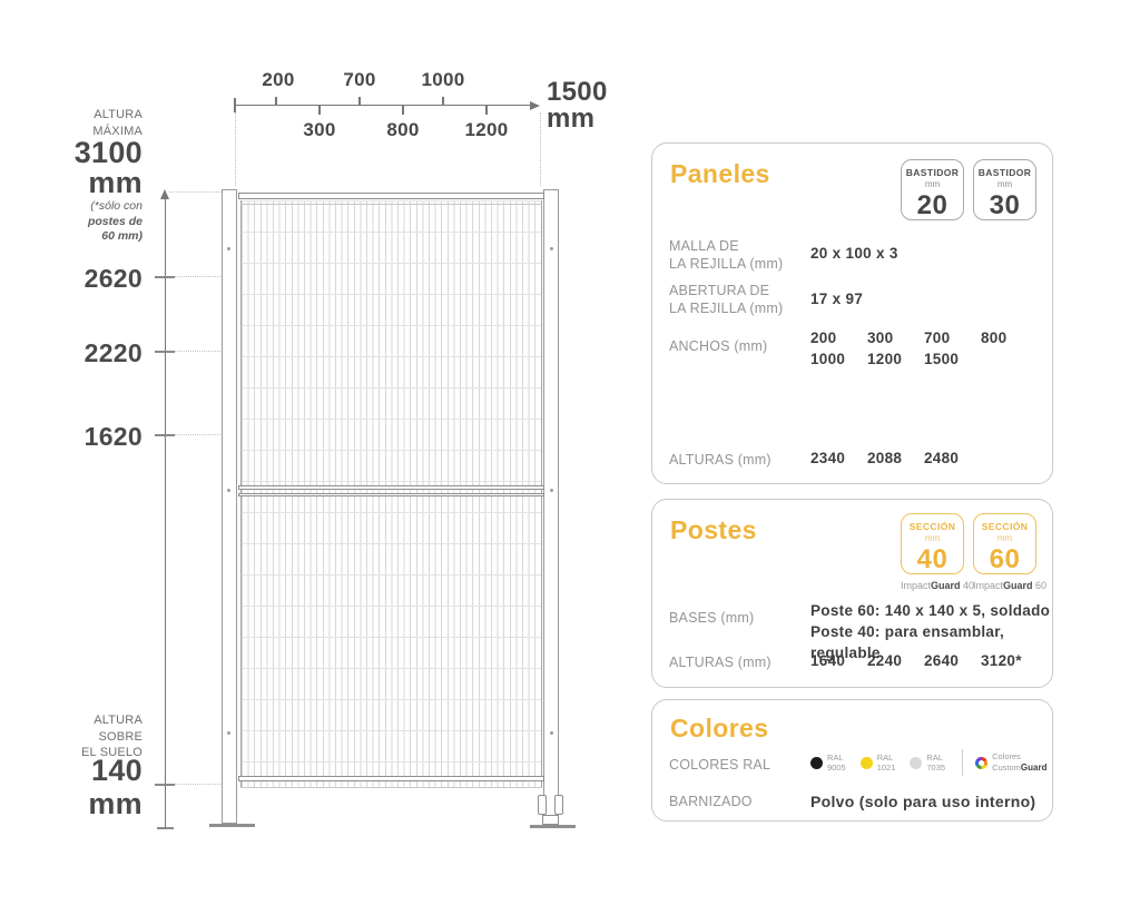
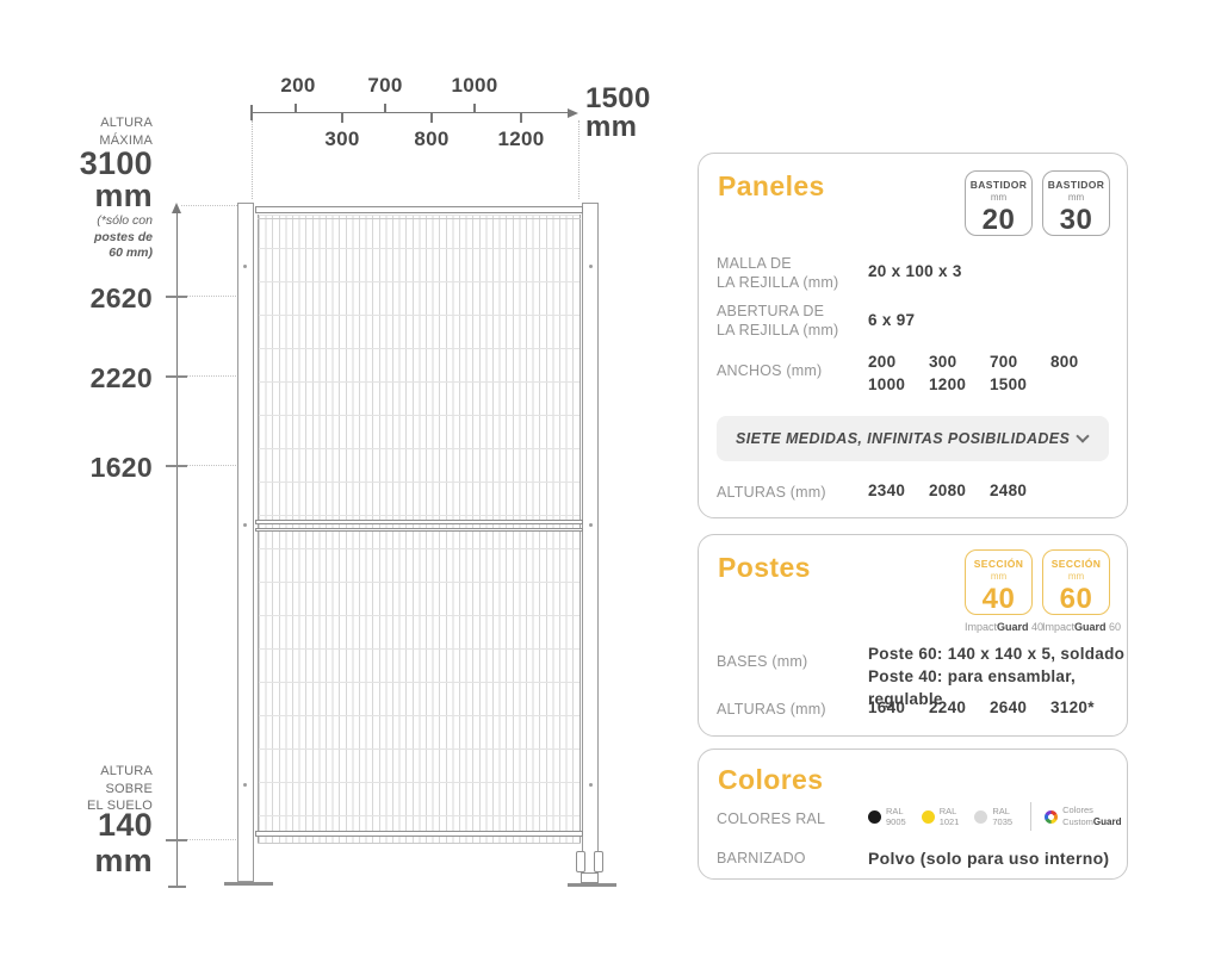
  200
  700
  1000
  300
  800
  1200
  1500
  mm
  ALTURA
  MÁXIMA
  3100
  mm
  (*sólo con
  postes de
  60 mm)
  2620
  2220
  1620
  ALTURA
  SOBRE
  EL SUELO
  140
  mm
  Paneles
  BASTIDOR
  mm
  20
  BASTIDOR
  mm
  30
  MALLA DE
  LA REJILLA (mm)
  20 x 100 x 3
  ABERTURA DE
  LA REJILLA (mm)
- 17 x 97
+ 6 x 97
  ANCHOS (mm)
  200
  300
  700
  800
  1000
  1200
  1500
+ SIETE MEDIDAS, INFINITAS POSIBILIDADES
  ALTURAS (mm)
  2340
- 2088
+ 2080
  2480
  Postes
  SECCIÓN
  mm
  40
  SECCIÓN
  mm
  60
  ImpactGuard 40
  ImpactGuard 60
  BASES (mm)
  Poste 60: 140 x 140 x 5, soldado
  Poste 40: para ensamblar, regulable
  ALTURAS (mm)
  1640
  2240
  2640
  3120*
  Colores
  COLORES RAL
  RAL
  9005
  RAL
  1021
  RAL
  7035
  Colores
  CustomGuard
  BARNIZADO
  Polvo (solo para uso interno)
